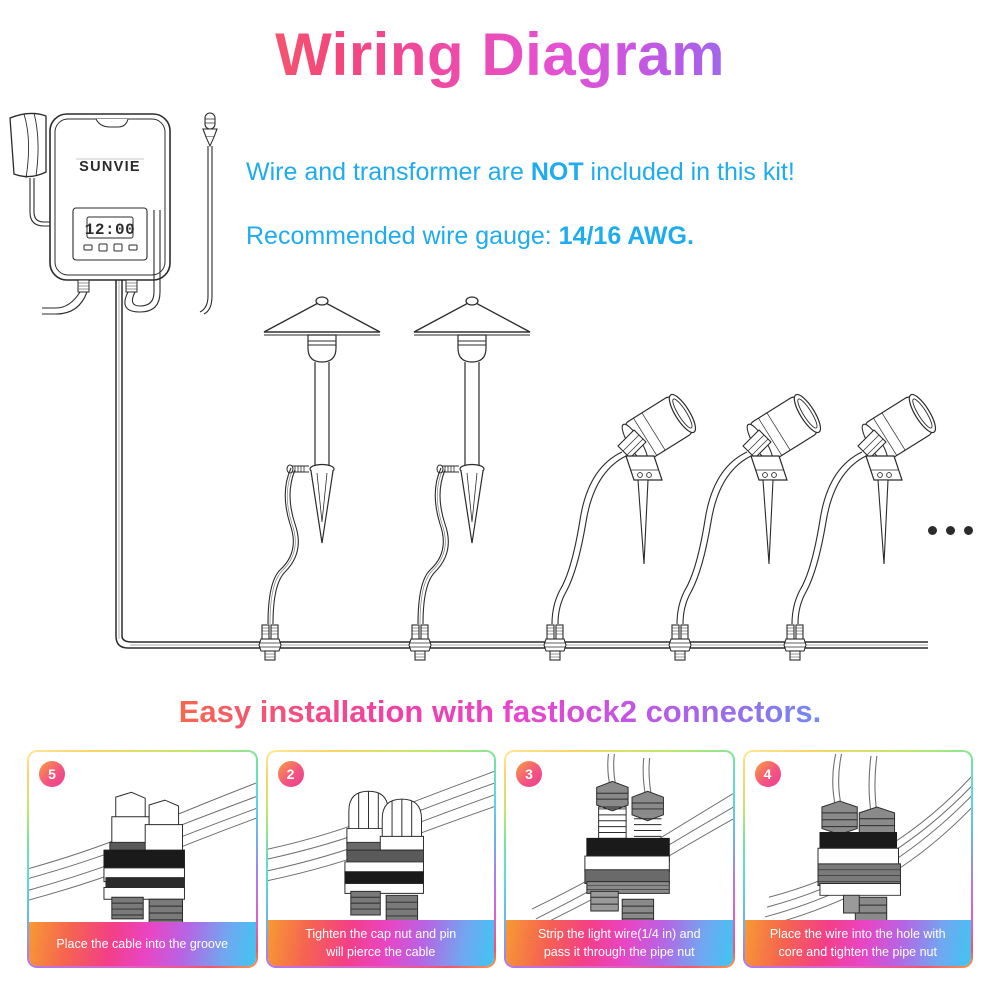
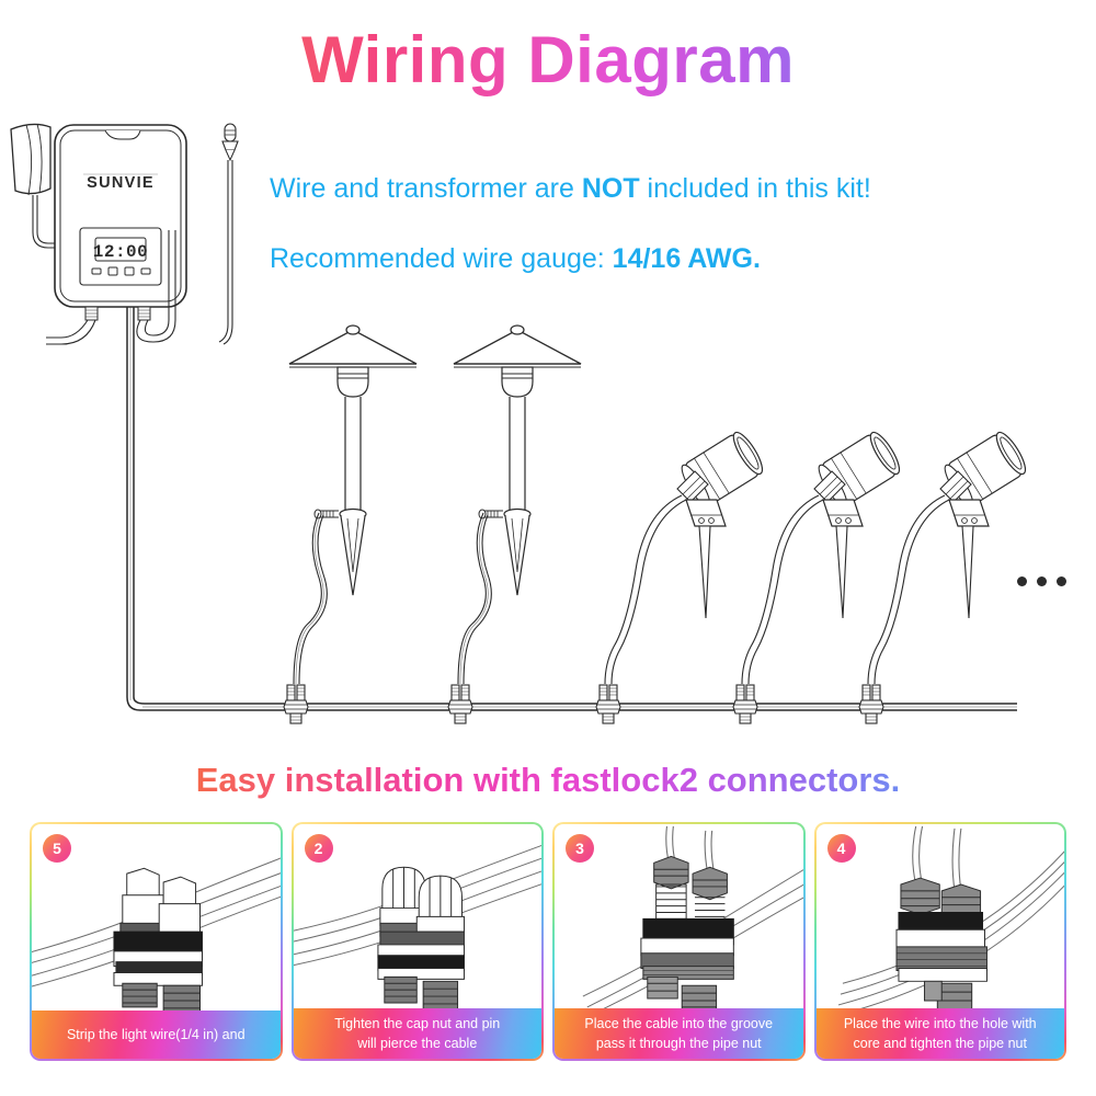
  Wiring Diagram
  Wire and transformer are NOT included in this kit!
  Recommended wire gauge: 14/16 AWG.
  SUNVIE
  12:00
  Easy installation with fastlock2 connectors.
  5
- Place the cable into the groove
+ Strip the light wire(1/4 in) and
  2
  Tighten the cap nut and pin
  will pierce the cable
  3
- Strip the light wire(1/4 in) and
+ Place the cable into the groove
  pass it through the pipe nut
  4
  Place the wire into the hole with
  core and tighten the pipe nut
